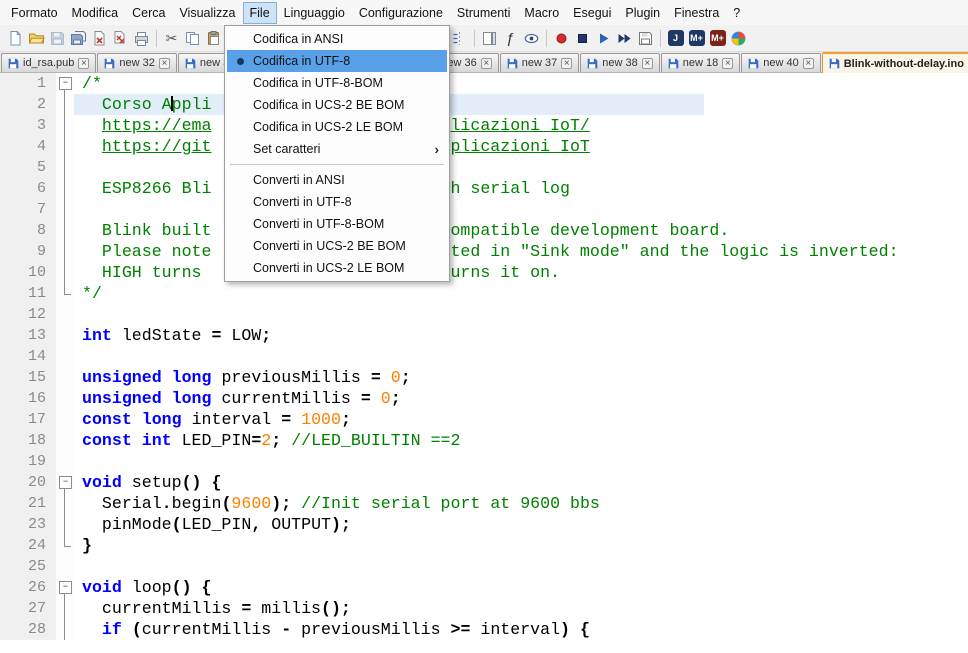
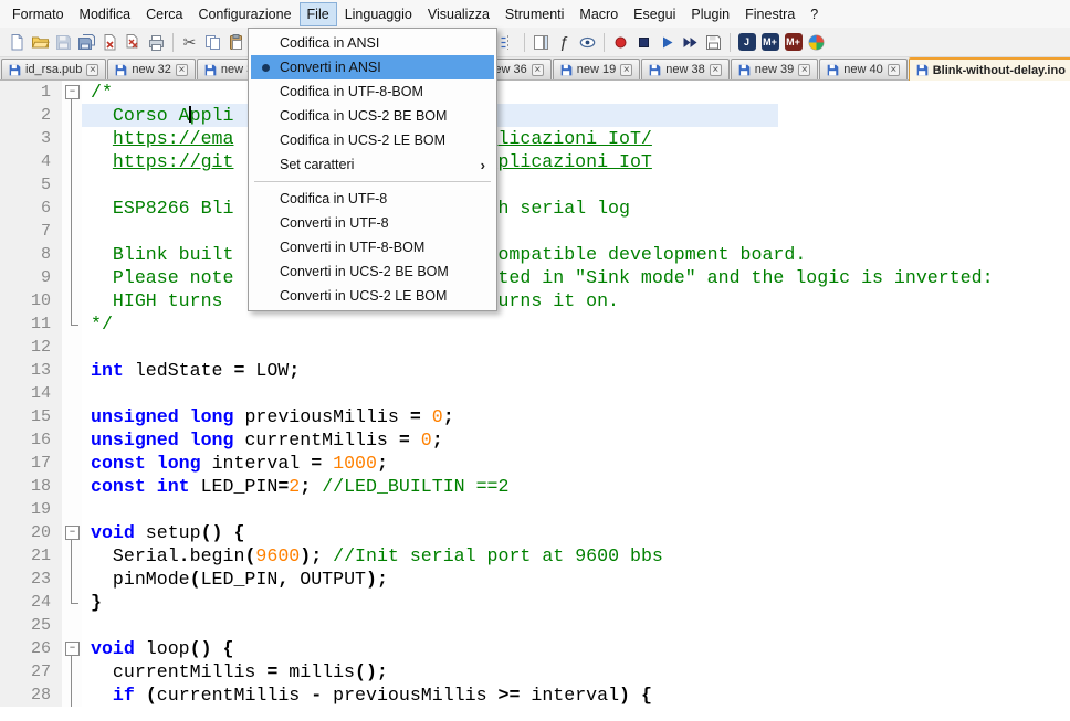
  Formato
  Modifica
  Cerca
- Visualizza
+ Configurazione
  File
  Linguaggio
- Configurazione
+ Visualizza
  Strumenti
  Macro
  Esegui
  Plugin
  Finestra
  ?
  ✂
  ƒ
  J
  M+
  M+
  id_rsa.pub
  ×
  new 32
  ×
  ew 36
  ×
- new 37
+ new 19
  ×
  new 38
  ×
- new 18
+ new 39
  ×
  new 40
  ×
  Blink-without-delay.ino
  1
  /*
  2
  Corso Appli
  3
  https://ema licazioni_IoT/
  4
  https://git plicazioni_IoT
  5
  6
  ESP8266 Bli h serial log
  7
  8
  Blink built ompatible development board.
  9
  Please note ted in "Sink mode" and the logic is inverted:
  10
  HIGH turns urns it on.
  11
  */
  12
  13
  int ledState = LOW;
  14
  15
  unsigned long previousMillis = 0;
  16
  unsigned long currentMillis = 0;
  17
  const long interval = 1000;
  18
  const int LED_PIN=2; //LED_BUILTIN ==2
  19
  20
  void setup() {
  21
  Serial.begin(9600); //Init serial port at 9600 bbs
  23
  pinMode(LED_PIN, OUTPUT);
  24
  }
  25
  26
  void loop() {
  27
  currentMillis = millis();
  28
  if (currentMillis - previousMillis >= interval) {
  Codifica in ANSI
- Codifica in UTF-8
+ Converti in ANSI
  Codifica in UTF-8-BOM
  Codifica in UCS-2 BE BOM
  Codifica in UCS-2 LE BOM
  Set caratteri
  ›
- Converti in ANSI
+ Codifica in UTF-8
  Converti in UTF-8
  Converti in UTF-8-BOM
  Converti in UCS-2 BE BOM
  Converti in UCS-2 LE BOM
